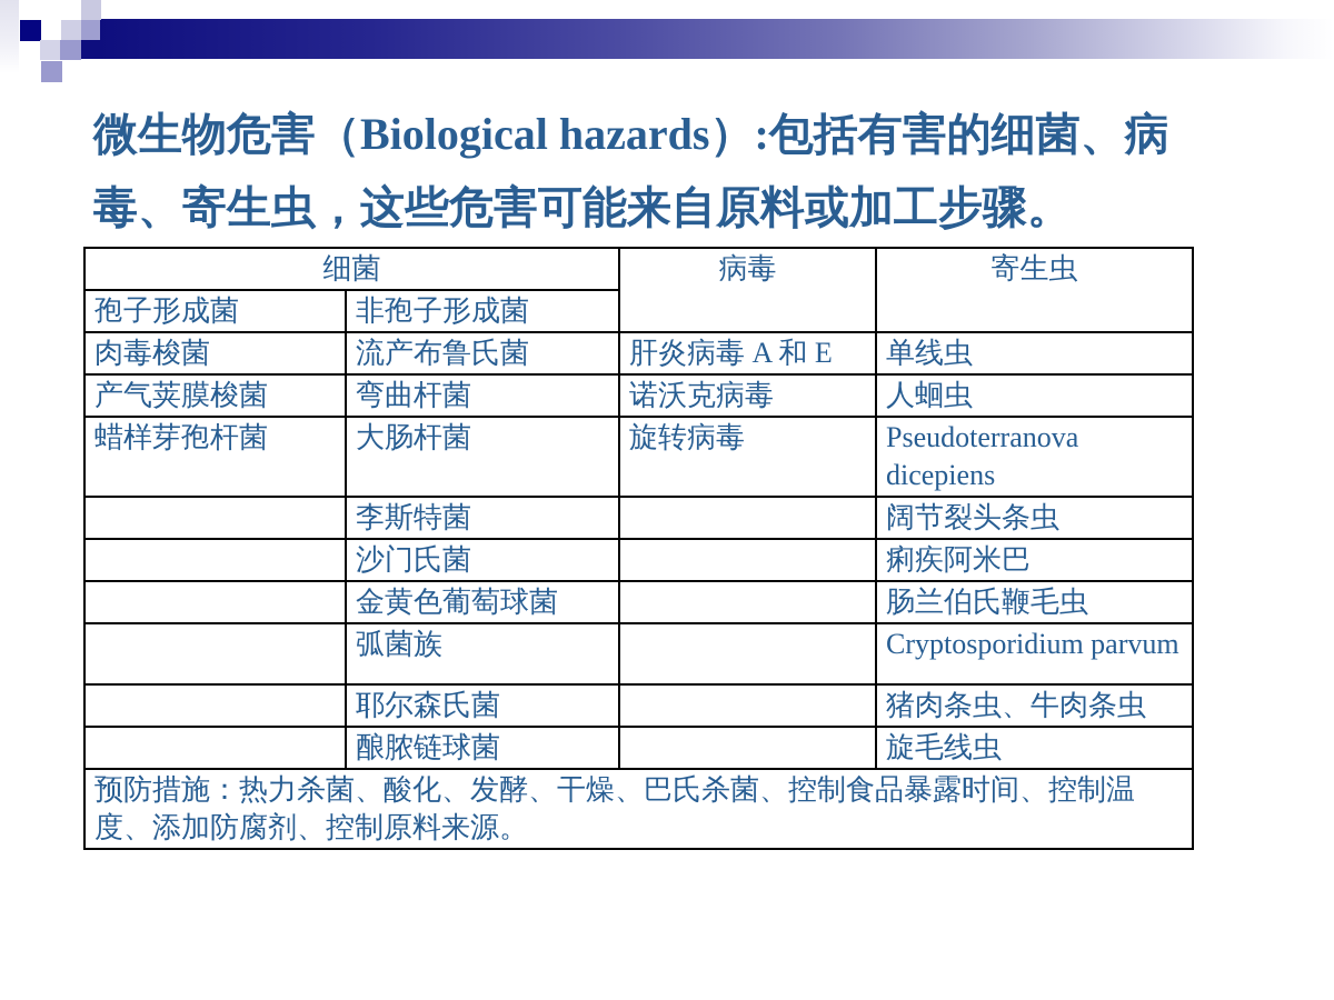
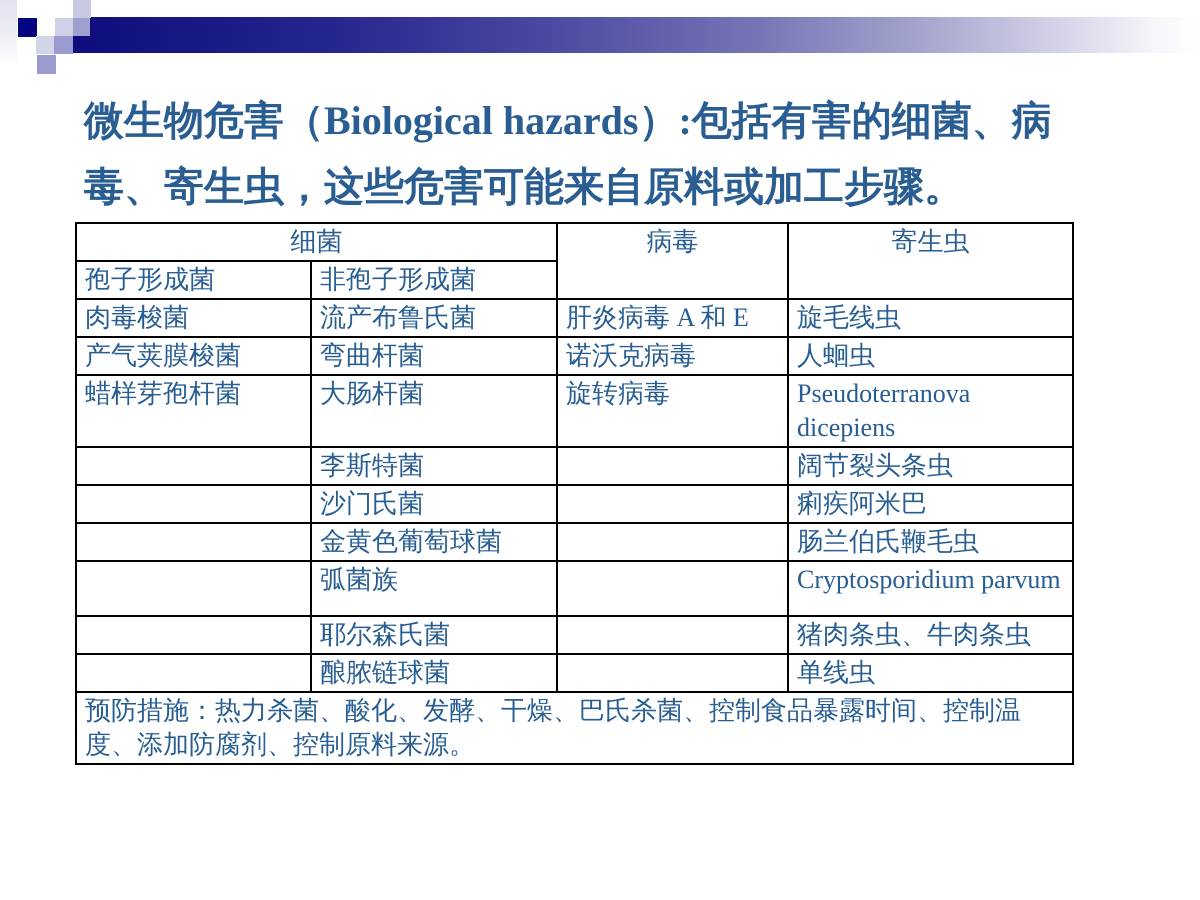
  微生物危害（Biological hazards）:包括有害的细菌、病
  毒、寄生虫，这些危害可能来自原料或加工步骤。
  细菌	病毒	寄生虫
  孢子形成菌	非孢子形成菌
- 肉毒梭菌	流产布鲁氏菌	肝炎病毒 A 和 E	单线虫
+ 肉毒梭菌	流产布鲁氏菌	肝炎病毒 A 和 E	旋毛线虫
  产气荚膜梭菌	弯曲杆菌	诺沃克病毒	人蛔虫
  蜡样芽孢杆菌	大肠杆菌	旋转病毒	Pseudoterranova dicepiens
  	李斯特菌		阔节裂头条虫
  	沙门氏菌		痢疾阿米巴
  	金黄色葡萄球菌		肠兰伯氏鞭毛虫
  	弧菌族		Cryptosporidium parvum
  	耶尔森氏菌		猪肉条虫、牛肉条虫
- 	酿脓链球菌		旋毛线虫
+ 	酿脓链球菌		单线虫
  预防措施：热力杀菌、酸化、发酵、干燥、巴氏杀菌、控制食品暴露时间、控制温度、添加防腐剂、控制原料来源。
